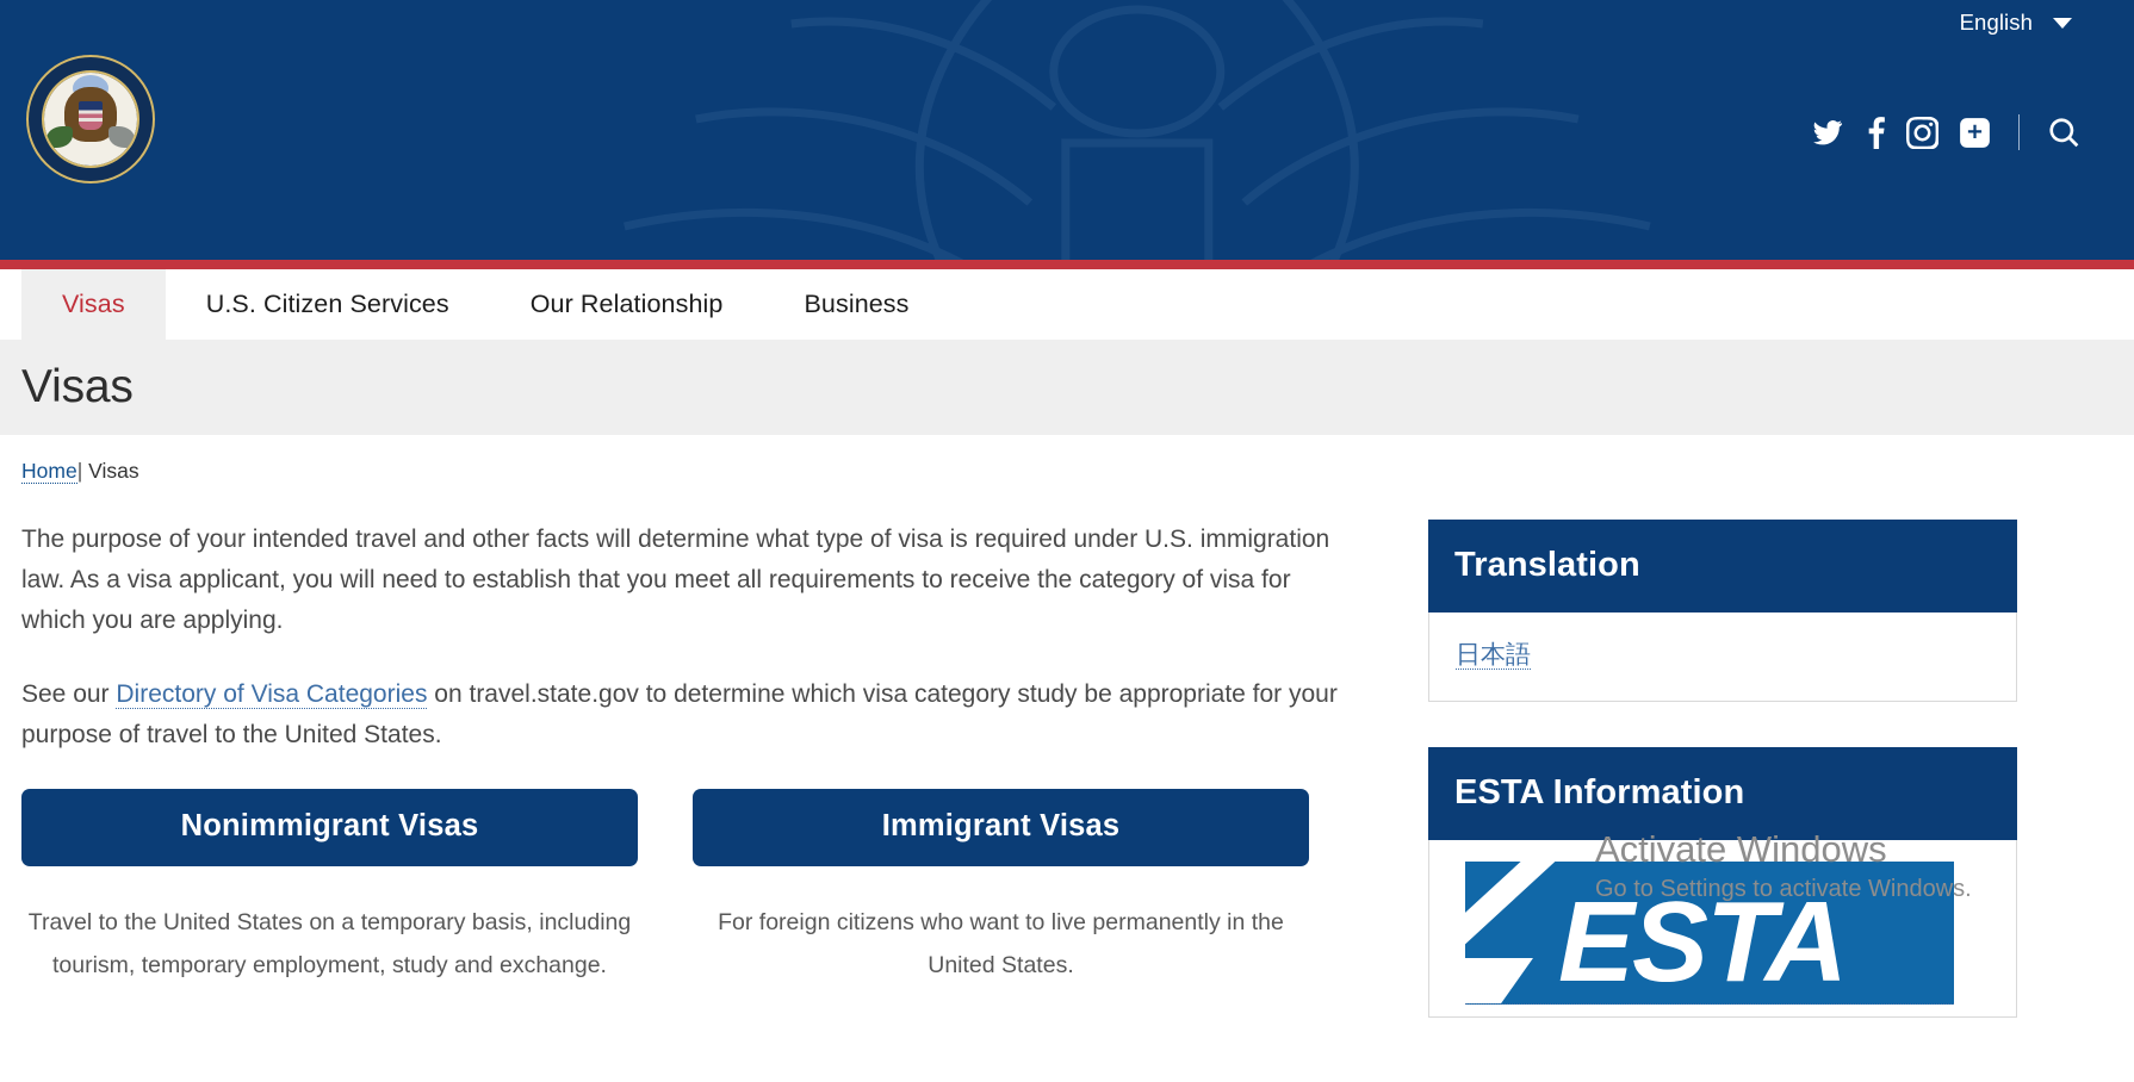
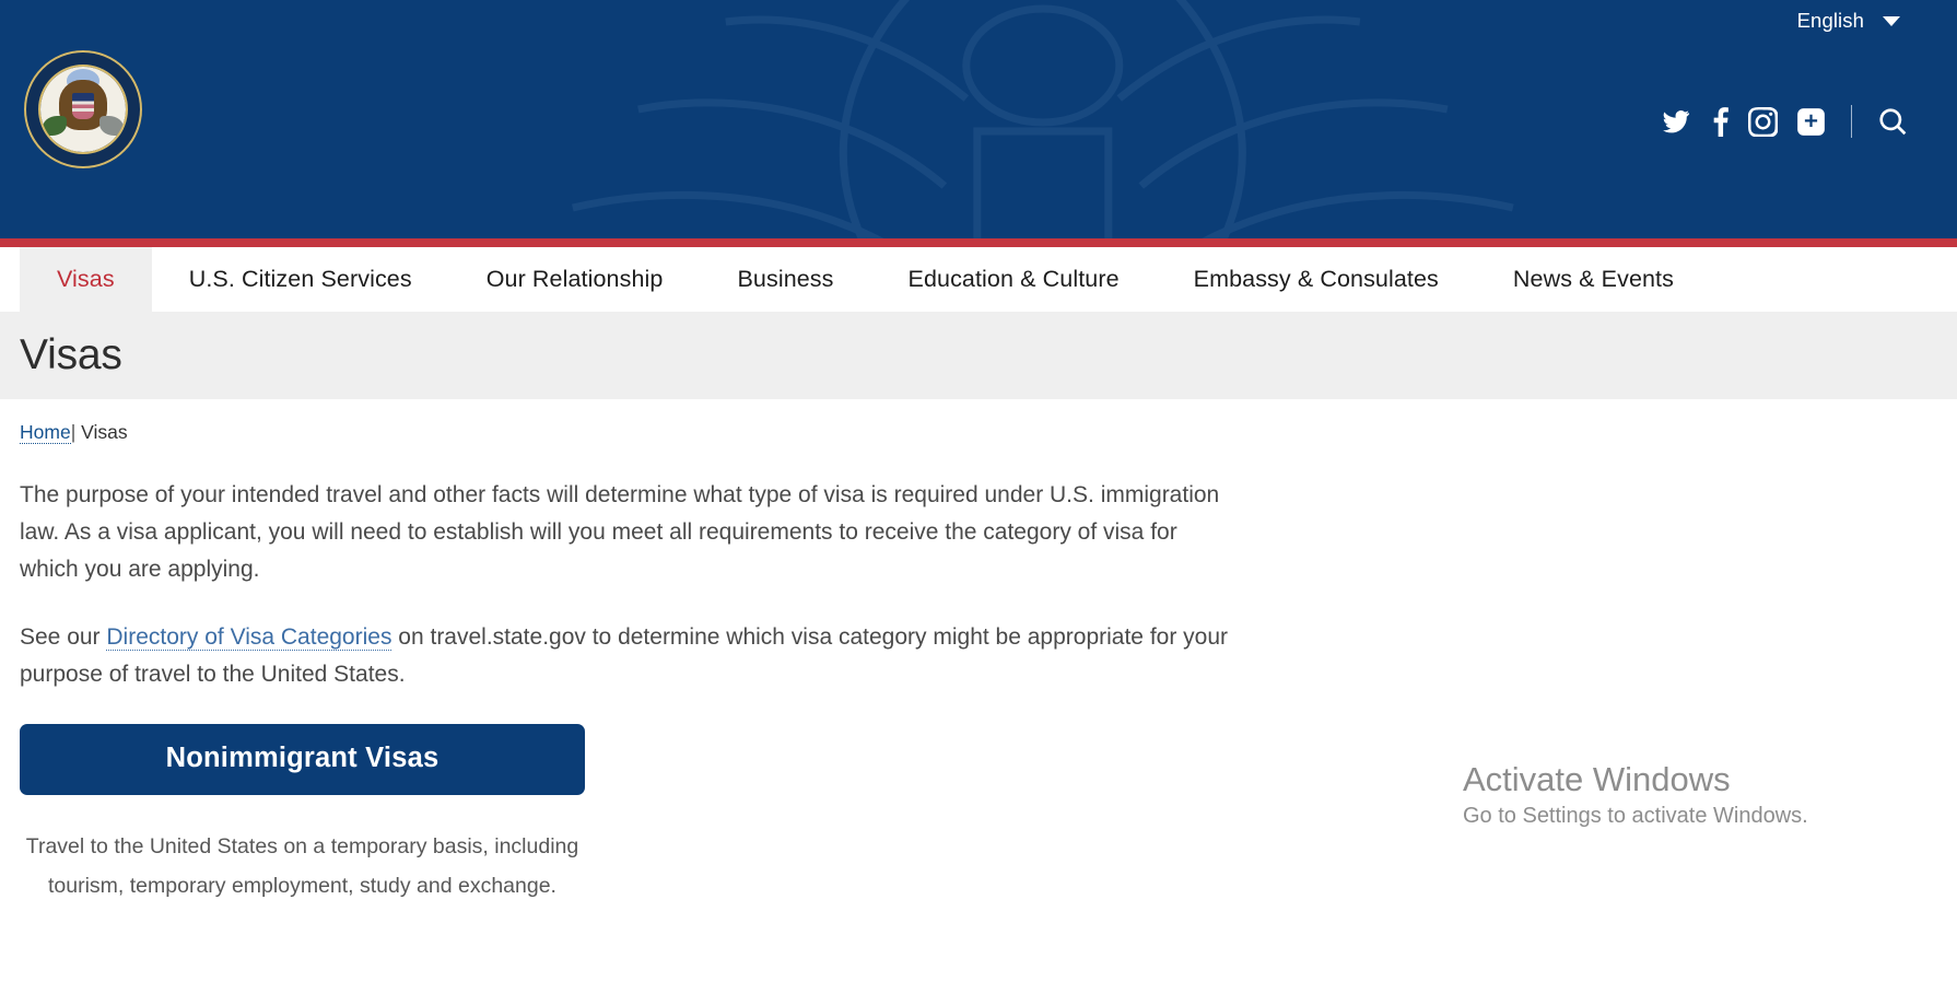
  English
  Visas
  U.S. Citizen Services
  Our Relationship
  Business
+ Education & Culture
+ Embassy & Consulates
+ News & Events
  Visas
  Home| Visas
- The purpose of your intended travel and other facts will determine what type of visa is required under U.S. immigration law. As a visa applicant, you will need to establish that you meet all requirements to receive the category of visa for which you are applying.
+ The purpose of your intended travel and other facts will determine what type of visa is required under U.S. immigration law. As a visa applicant, you will need to establish will you meet all requirements to receive the category of visa for which you are applying.
- See our Directory of Visa Categories on travel.state.gov to determine which visa category study be appropriate for your purpose of travel to the United States.
+ See our Directory of Visa Categories on travel.state.gov to determine which visa category might be appropriate for your purpose of travel to the United States.
  Nonimmigrant Visas
  Travel to the United States on a temporary basis, including tourism, temporary employment, study and exchange.
- Immigrant Visas
- For foreign citizens who want to live permanently in the United States.
- Translation
- 日本語
- ESTA Information
- ESTA
  Activate Windows
  Go to Settings to activate Windows.
